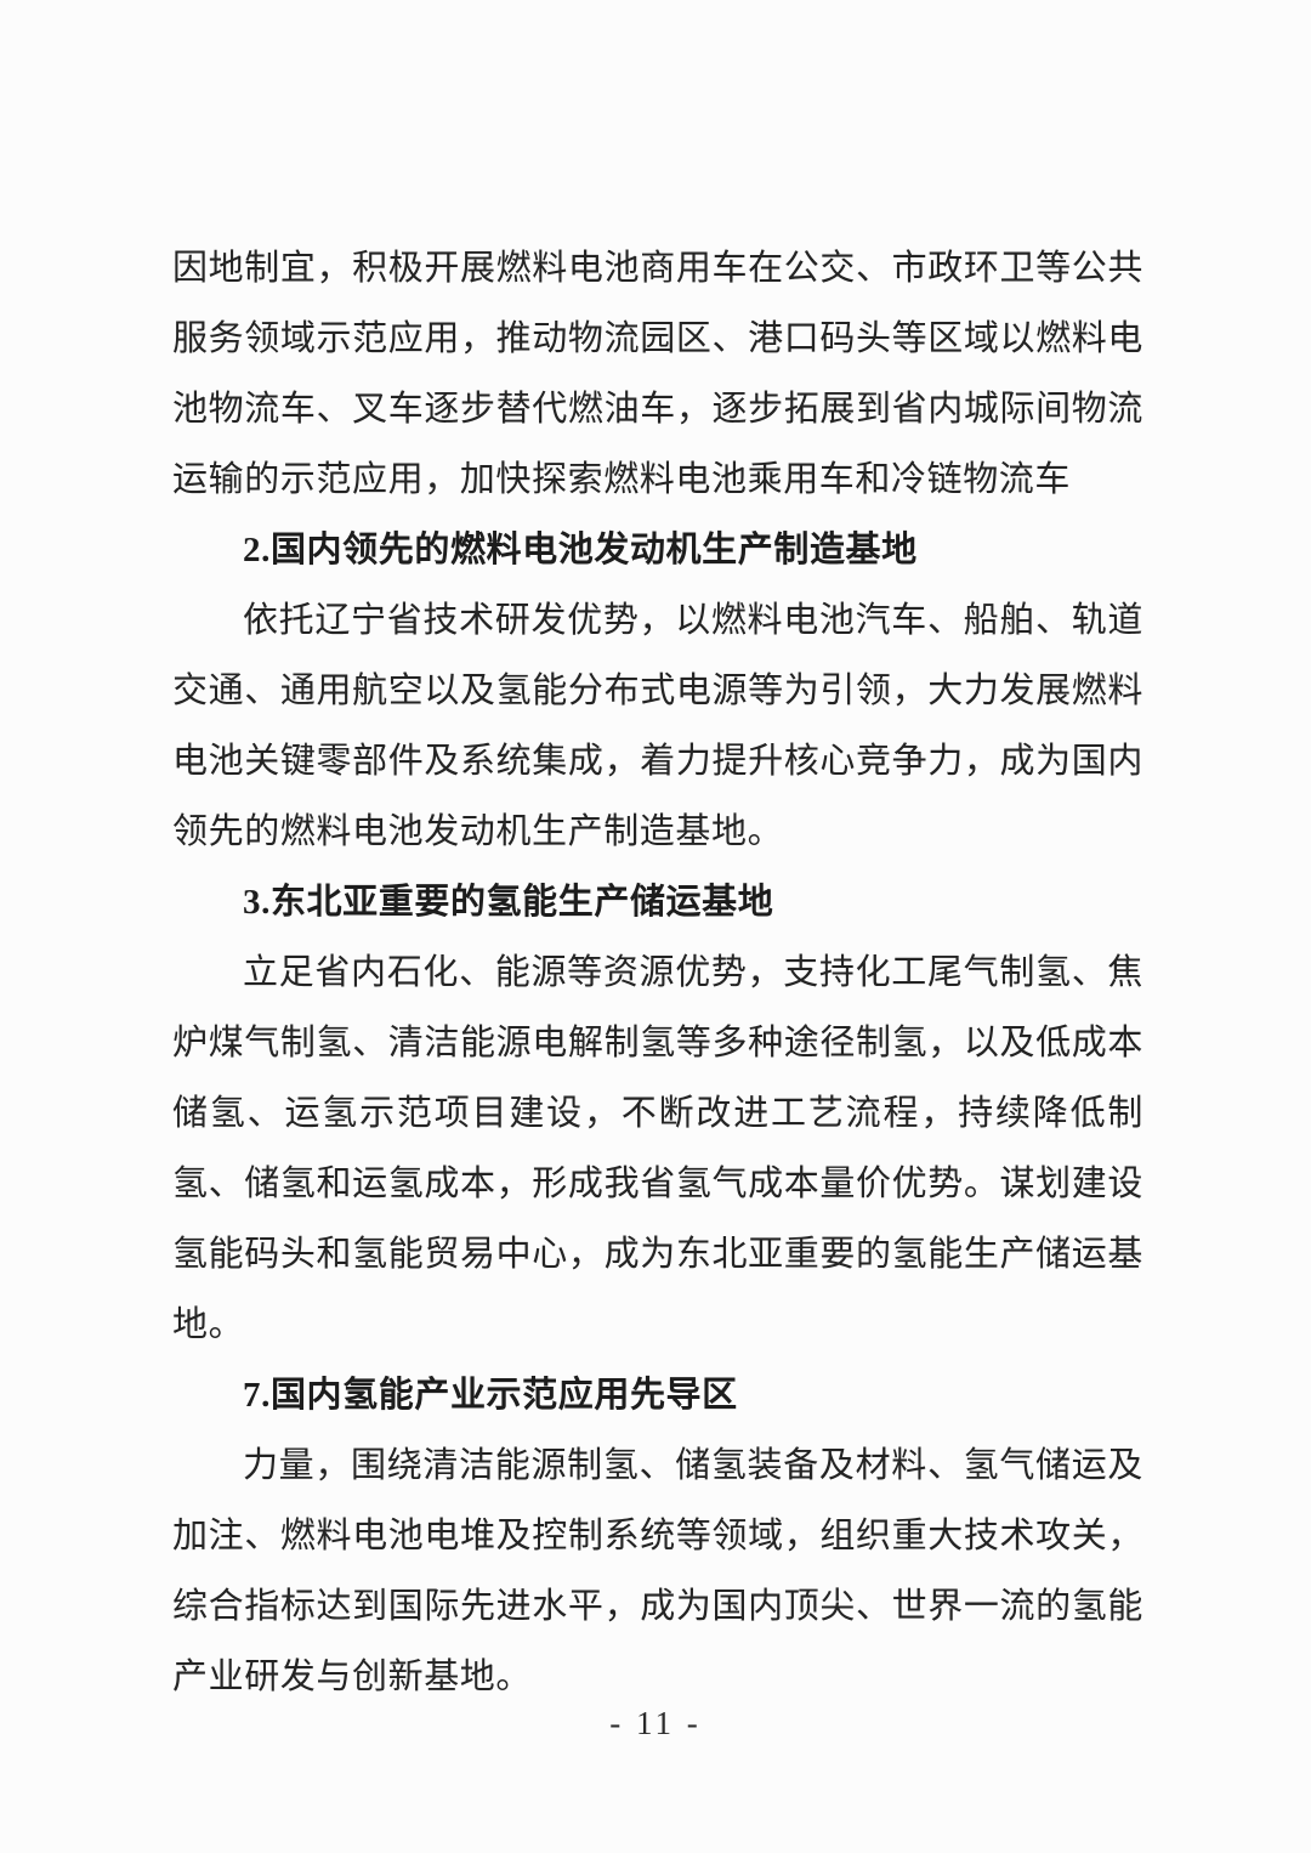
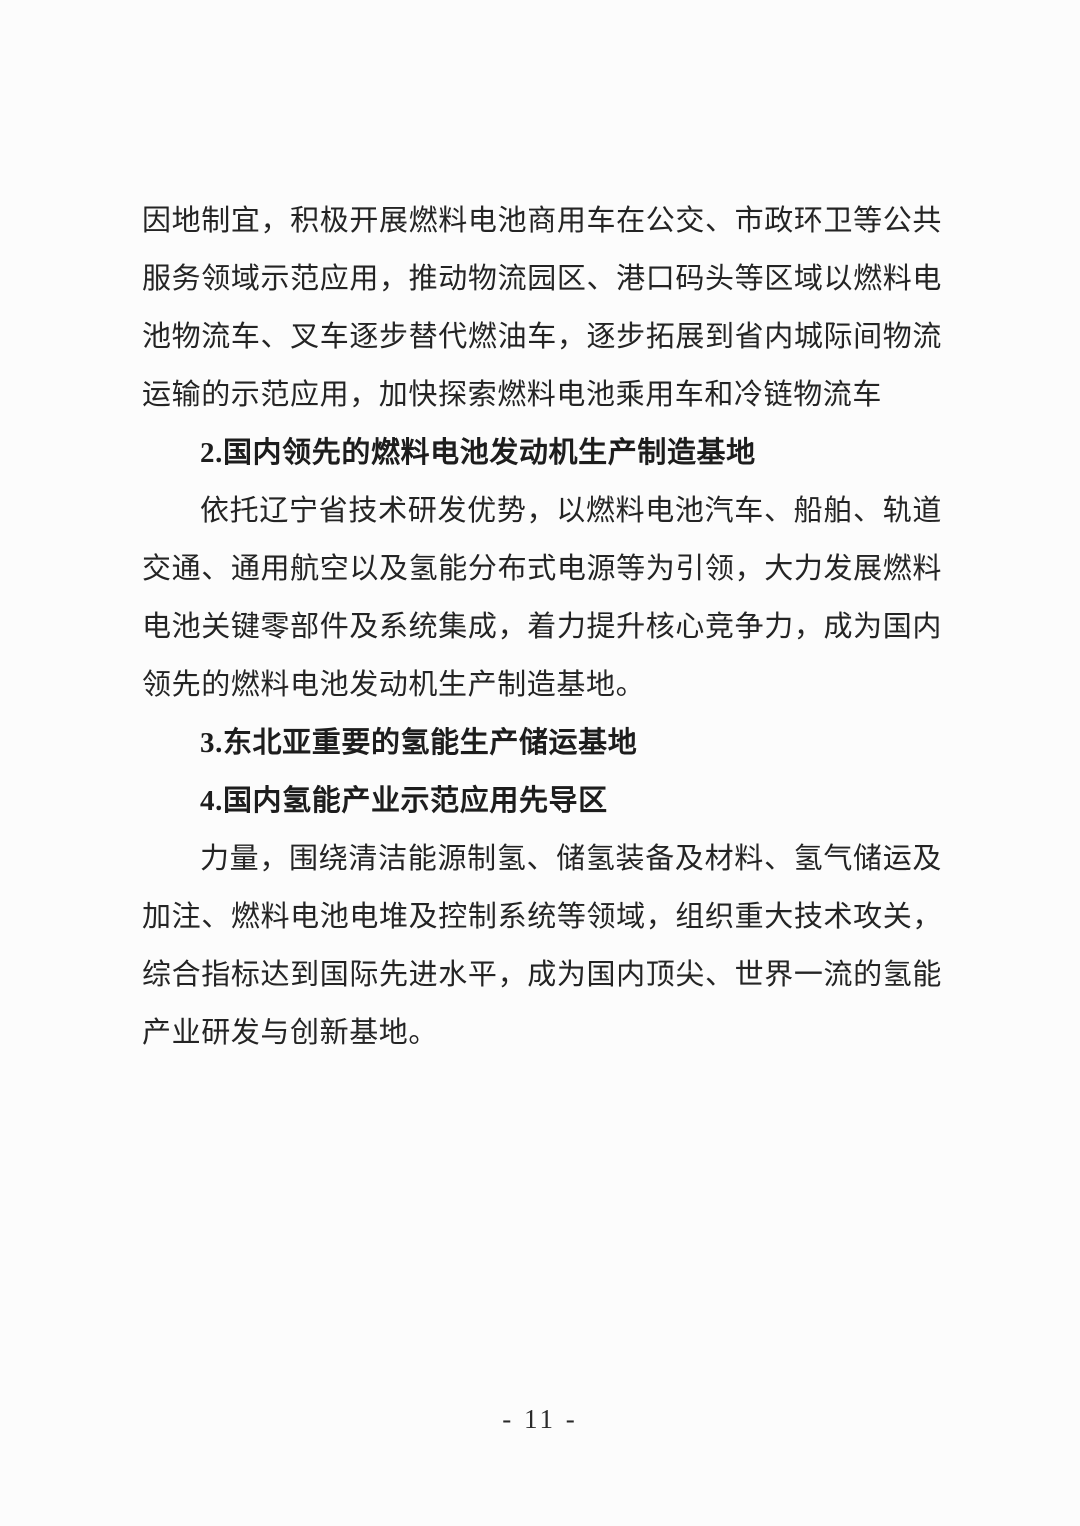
  因地制宜，积极开展燃料电池商用车在公交、市政环卫等公共服务领域示范应用，推动物流园区、港口码头等区域以燃料电池物流车、叉车逐步替代燃油车，逐步拓展到省内城际间物流运输的示范应用，加快探索燃料电池乘用车和冷链物流车
  2.国内领先的燃料电池发动机生产制造基地
  依托辽宁省技术研发优势，以燃料电池汽车、船舶、轨道交通、通用航空以及氢能分布式电源等为引领，大力发展燃料电池关键零部件及系统集成，着力提升核心竞争力，成为国内领先的燃料电池发动机生产制造基地。
  3.东北亚重要的氢能生产储运基地
- 立足省内石化、能源等资源优势，支持化工尾气制氢、焦炉煤气制氢、清洁能源电解制氢等多种途径制氢，以及低成本储氢、运氢示范项目建设，不断改进工艺流程，持续降低制氢、储氢和运氢成本，形成我省氢气成本量价优势。谋划建设氢能码头和氢能贸易中心，成为东北亚重要的氢能生产储运基地。
- 7.国内氢能产业示范应用先导区
+ 4.国内氢能产业示范应用先导区
  力量，围绕清洁能源制氢、储氢装备及材料、氢气储运及加注、燃料电池电堆及控制系统等领域，组织重大技术攻关，综合指标达到国际先进水平，成为国内顶尖、世界一流的氢能产业研发与创新基地。
  - 11 -
